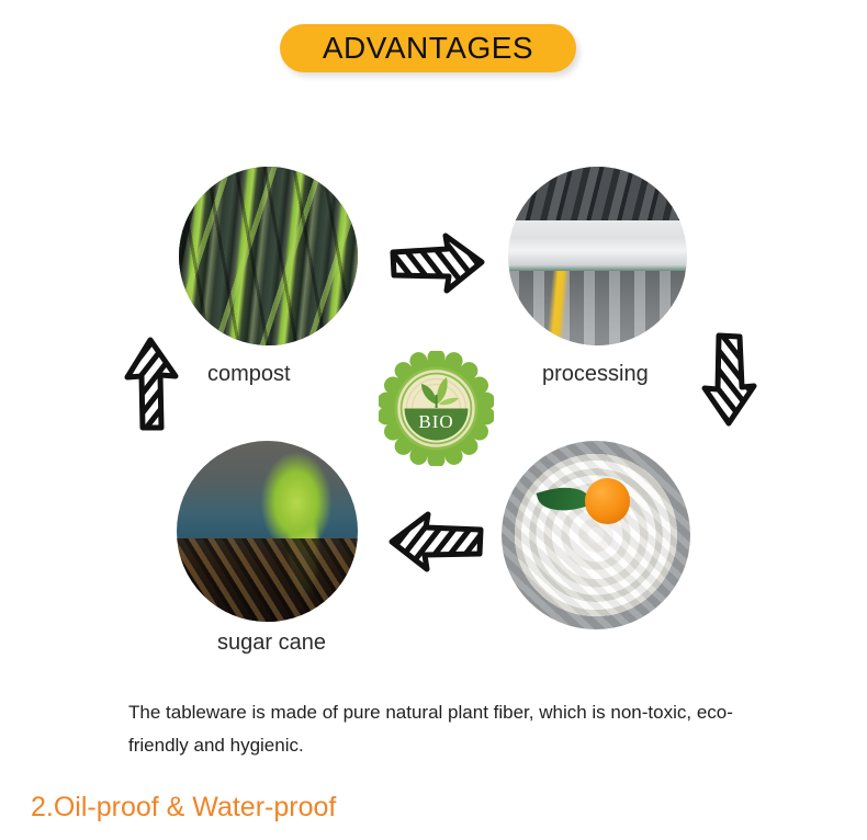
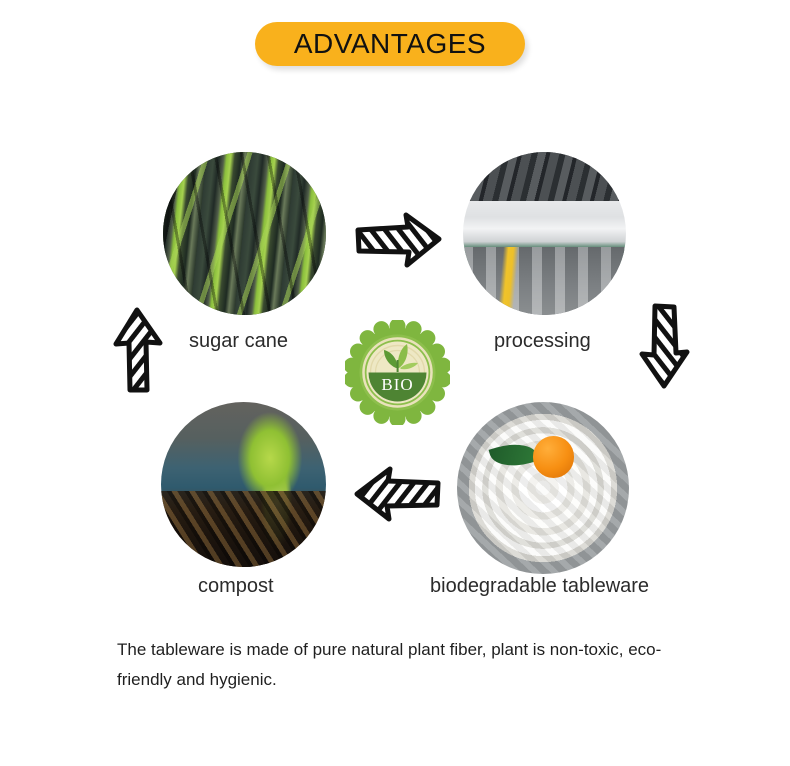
  ADVANTAGES
- compost
+ sugar cane
  processing
+ biodegradable tableware
- sugar cane
+ compost
  BIO
- The tableware is made of pure natural plant fiber, which is non-toxic, eco-friendly and hygienic.
+ The tableware is made of pure natural plant fiber, plant is non-toxic, eco-friendly and hygienic.
- 2.Oil-proof & Water-proof
